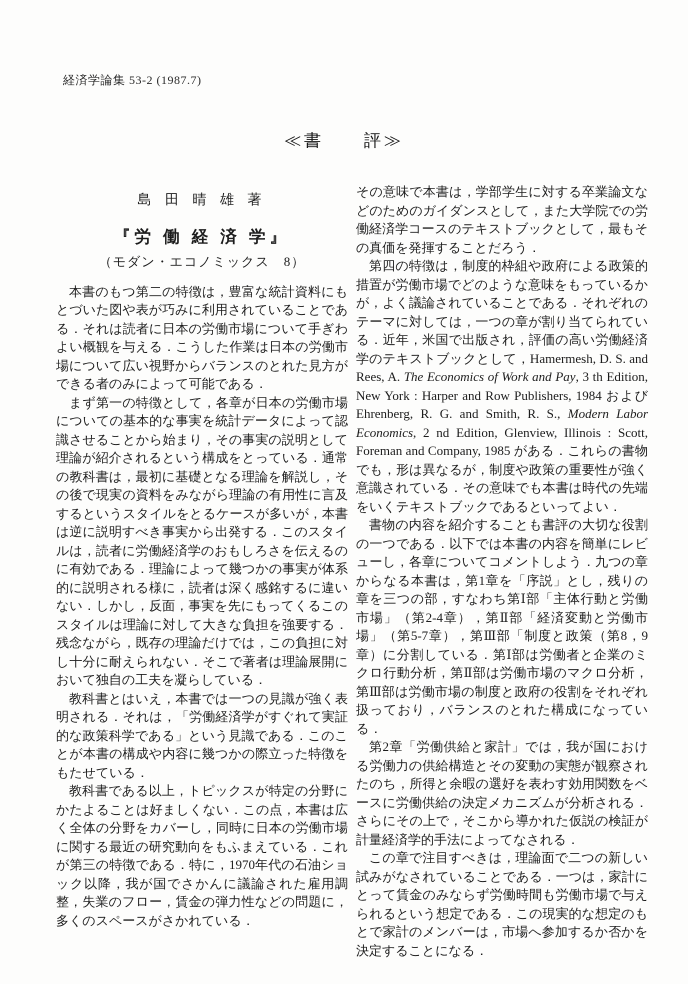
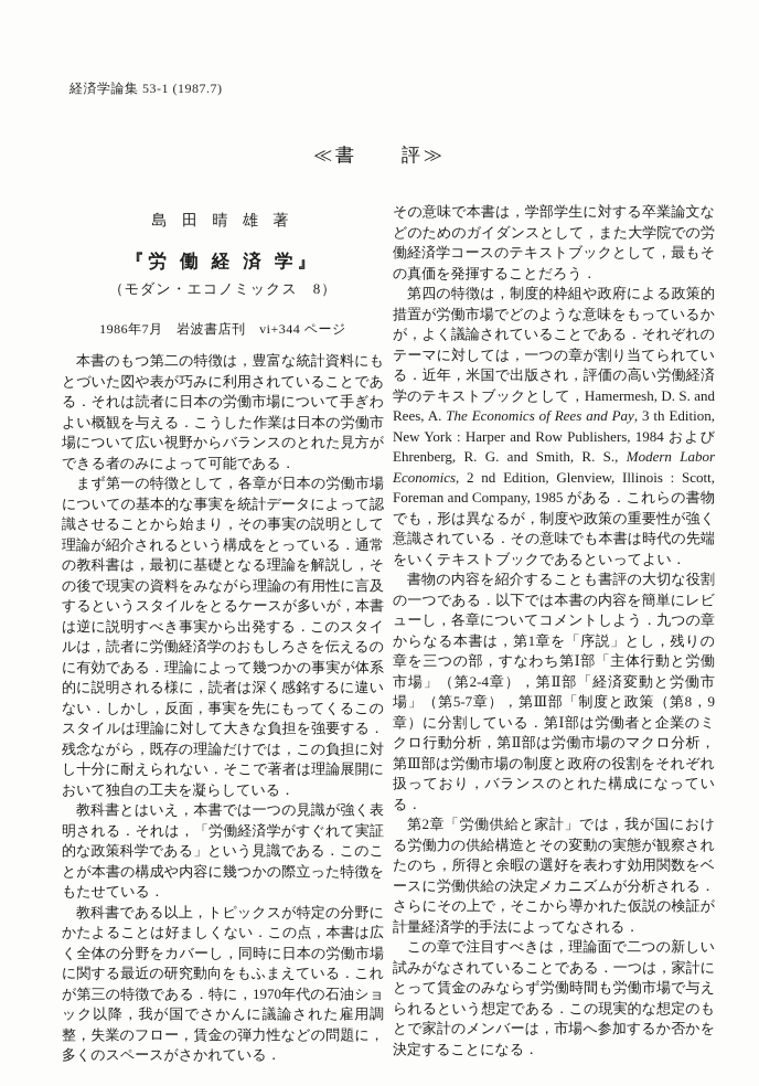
- 経済学論集 53-2 (1987.7)
+ 経済学論集 53-1 (1987.7)
  ≪書 評≫
  島 田 晴 雄 著
  『労 働 経 済 学』
  （モダン・エコノミックス 8）
+ 1986年7月 岩波書店刊 vi+344 ページ
  本書のもつ第二の特徴は，豊富な統計資料にもとづいた図や表が巧みに利用されていることである．それは読者に日本の労働市場について手ぎわよい概観を与える．こうした作業は日本の労働市場について広い視野からバランスのとれた見方ができる者のみによって可能である．
  まず第一の特徴として，各章が日本の労働市場についての基本的な事実を統計データによって認識させることから始まり，その事実の説明として理論が紹介されるという構成をとっている．通常の教科書は，最初に基礎となる理論を解説し，その後で現実の資料をみながら理論の有用性に言及するというスタイルをとるケースが多いが，本書は逆に説明すべき事実から出発する．このスタイルは，読者に労働経済学のおもしろさを伝えるのに有効である．理論によって幾つかの事実が体系的に説明される様に，読者は深く感銘するに違いない．しかし，反面，事実を先にもってくるこのスタイルは理論に対して大きな負担を強要する．残念ながら，既存の理論だけでは，この負担に対し十分に耐えられない．そこで著者は理論展開において独自の工夫を凝らしている．
  教科書とはいえ，本書では一つの見識が強く表明される．それは，「労働経済学がすぐれて実証的な政策科学である」という見識である．このことが本書の構成や内容に幾つかの際立った特徴をもたせている．
  教科書である以上，トピックスが特定の分野にかたよることは好ましくない．この点，本書は広く全体の分野をカバーし，同時に日本の労働市場に関する最近の研究動向をもふまえている．これが第三の特徴である．特に，1970年代の石油ショック以降，我が国でさかんに議論された雇用調整，失業のフロー，賃金の弾力性などの問題に，多くのスペースがさかれている．
  その意味で本書は，学部学生に対する卒業論文などのためのガイダンスとして，また大学院での労働経済学コースのテキストブックとして，最もその真価を発揮することだろう．
- 第四の特徴は，制度的枠組や政府による政策的措置が労働市場でどのような意味をもっているかが，よく議論されていることである．それぞれのテーマに対しては，一つの章が割り当てられている．近年，米国で出版され，評価の高い労働経済学のテキストブックとして，Hamermesh, D. S. and Rees, A. The Economics of Work and Pay, 3 th Edition, New York : Harper and Row Publishers, 1984 および Ehrenberg, R. G. and Smith, R. S., Modern Labor Economics, 2 nd Edition, Glenview, Illinois : Scott, Foreman and Company, 1985 がある．これらの書物でも，形は異なるが，制度や政策の重要性が強く意識されている．その意味でも本書は時代の先端をいくテキストブックであるといってよい．
+ 第四の特徴は，制度的枠組や政府による政策的措置が労働市場でどのような意味をもっているかが，よく議論されていることである．それぞれのテーマに対しては，一つの章が割り当てられている．近年，米国で出版され，評価の高い労働経済学のテキストブックとして，Hamermesh, D. S. and Rees, A. The Economics of Rees and Pay, 3 th Edition, New York : Harper and Row Publishers, 1984 および Ehrenberg, R. G. and Smith, R. S., Modern Labor Economics, 2 nd Edition, Glenview, Illinois : Scott, Foreman and Company, 1985 がある．これらの書物でも，形は異なるが，制度や政策の重要性が強く意識されている．その意味でも本書は時代の先端をいくテキストブックであるといってよい．
  書物の内容を紹介することも書評の大切な役割の一つである．以下では本書の内容を簡単にレビューし，各章についてコメントしよう．九つの章からなる本書は，第1章を「序説」とし，残りの章を三つの部，すなわち第Ⅰ部「主体行動と労働市場」（第2-4章），第Ⅱ部「経済変動と労働市場」（第5-7章），第Ⅲ部「制度と政策（第8，9章）に分割している．第Ⅰ部は労働者と企業のミクロ行動分析，第Ⅱ部は労働市場のマクロ分析，第Ⅲ部は労働市場の制度と政府の役割をそれぞれ扱っており，バランスのとれた構成になっている．
  第2章「労働供給と家計」では，我が国における労働力の供給構造とその変動の実態が観察されたのち，所得と余暇の選好を表わす効用関数をベースに労働供給の決定メカニズムが分析される．さらにその上で，そこから導かれた仮説の検証が計量経済学的手法によってなされる．
  この章で注目すべきは，理論面で二つの新しい試みがなされていることである．一つは，家計にとって賃金のみならず労働時間も労働市場で与えられるという想定である．この現実的な想定のもとで家計のメンバーは，市場へ参加するか否かを決定することになる．
